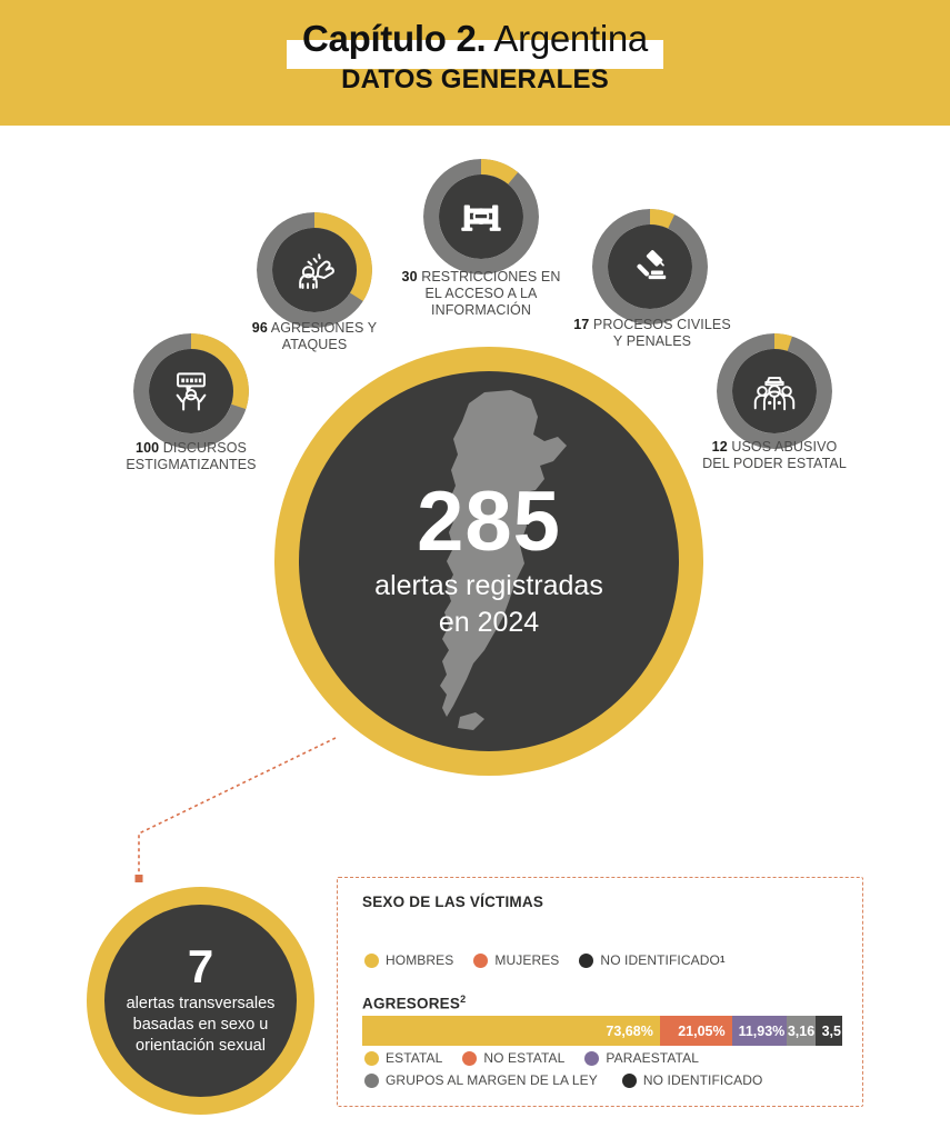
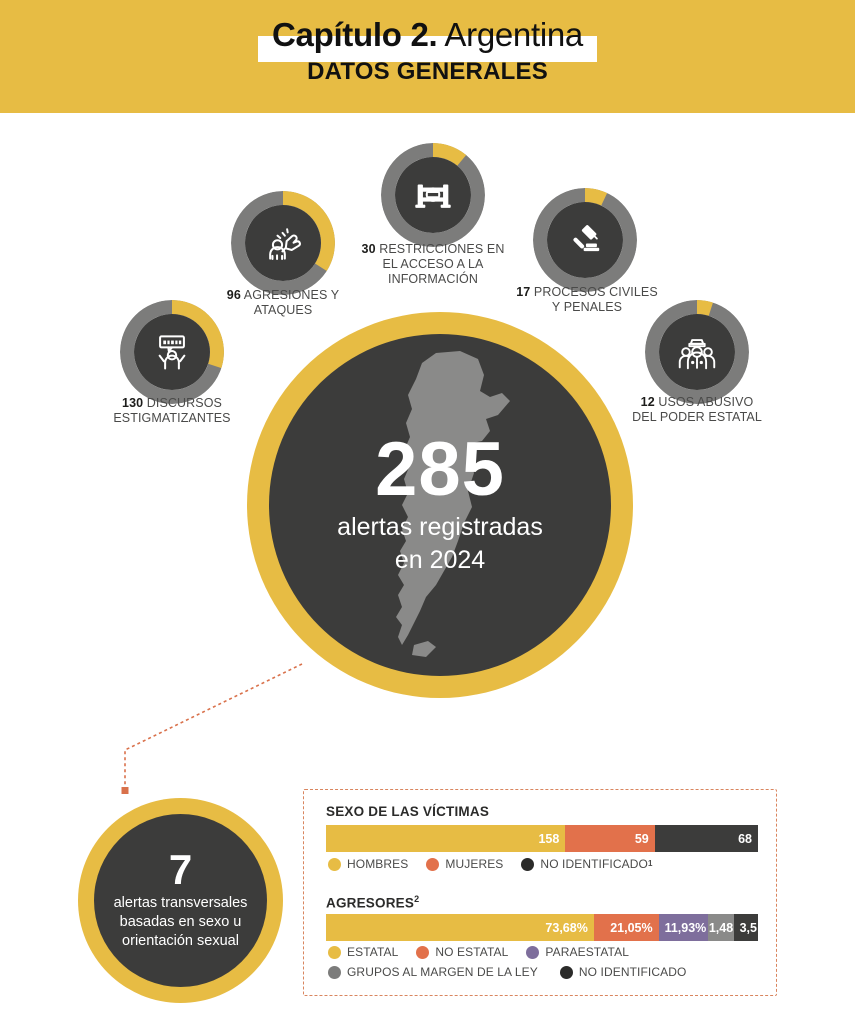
  Capítulo 2. Argentina
  DATOS GENERALES
- 100 DISCURSOS
+ 130 DISCURSOS
  ESTIGMATIZANTES
  96 AGRESIONES Y
  ATAQUES
  30 RESTRICCIONES EN
  EL ACCESO A LA
  INFORMACIÓN
  17 PROCESOS CIVILES
  Y PENALES
  12 USOS ABUSIVO
  DEL PODER ESTATAL
  285
  alertas registradas
  en 2024
  7
  alertas transversales
  basadas en sexo u
  orientación sexual
  SEXO DE LAS VÍCTIMAS
+ 158
+ 59
+ 68
  HOMBRES
  MUJERES
  NO IDENTIFICADO
  1
  AGRESORES2
  73,68%
  21,05%
  11,93%
- 3,16
+ 1,48
  3,5
  ESTATAL
  NO ESTATAL
  PARAESTATAL
  GRUPOS AL MARGEN DE LA LEY
  NO IDENTIFICADO
